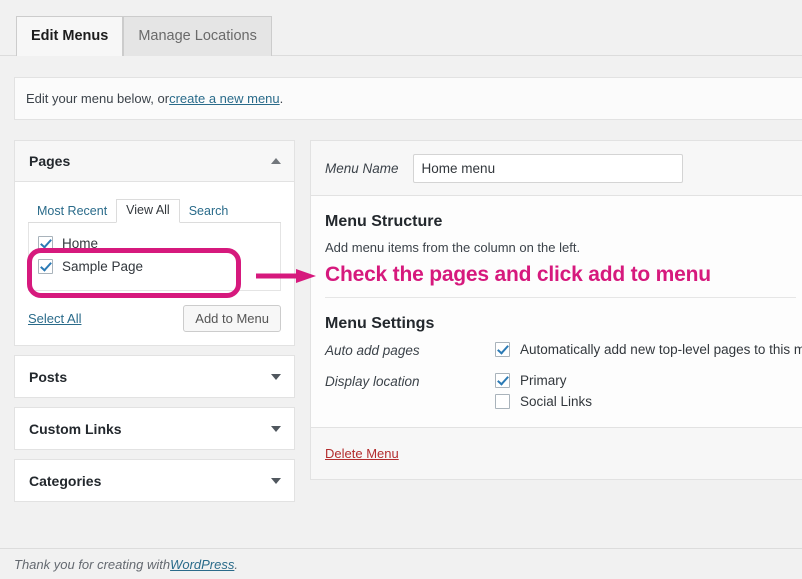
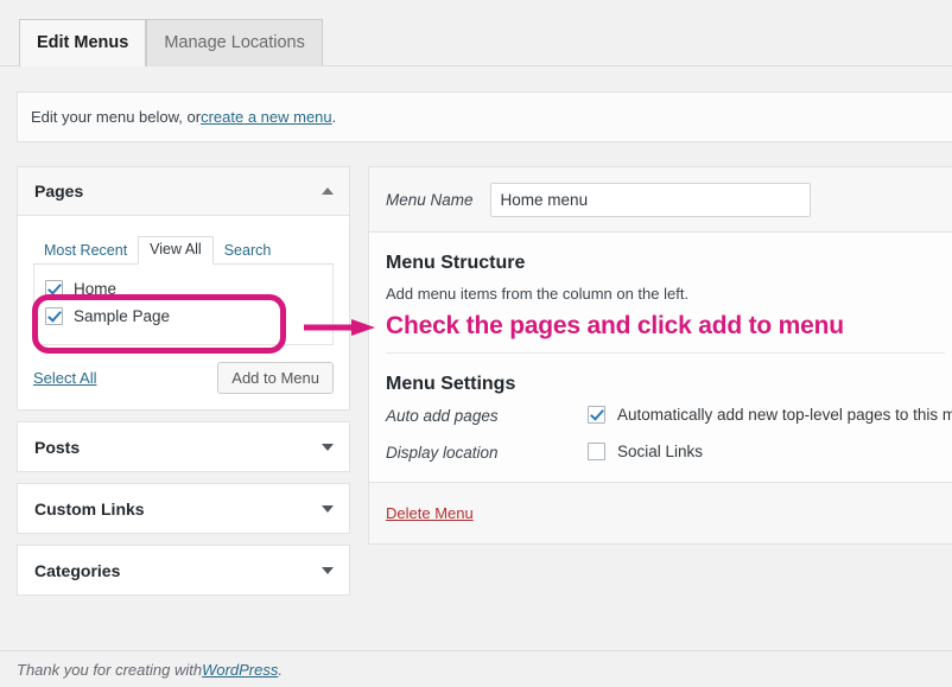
  Edit Menus Manage Locations
  Edit your menu below, or
  create a new menu
  .
  Pages
  Most Recent
  View All
  Search
  Home
  Sample Page
  Select All
  Add to Menu
  Posts
  Custom Links
  Categories
  Menu Name
  Home menu
  Menu Structure
  Add menu items from the column on the left.
  Check the pages and click add to menu
  Menu Settings
  Auto add pages
  Automatically add new top-level pages to this m
  Display location
- Primary
  Social Links
  Delete Menu
  Thank you for creating with
  WordPress
  .
